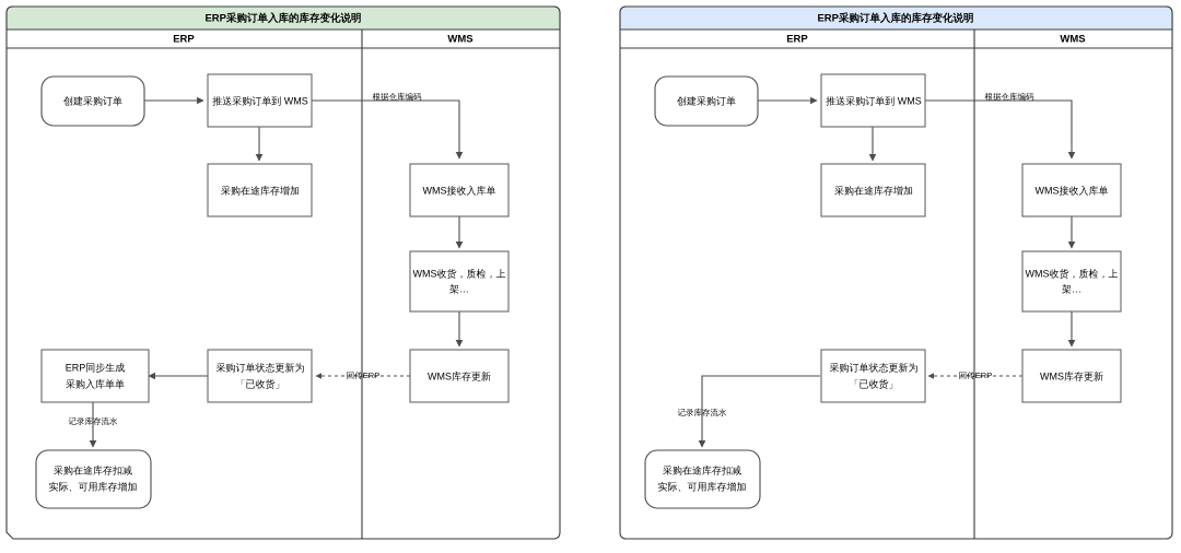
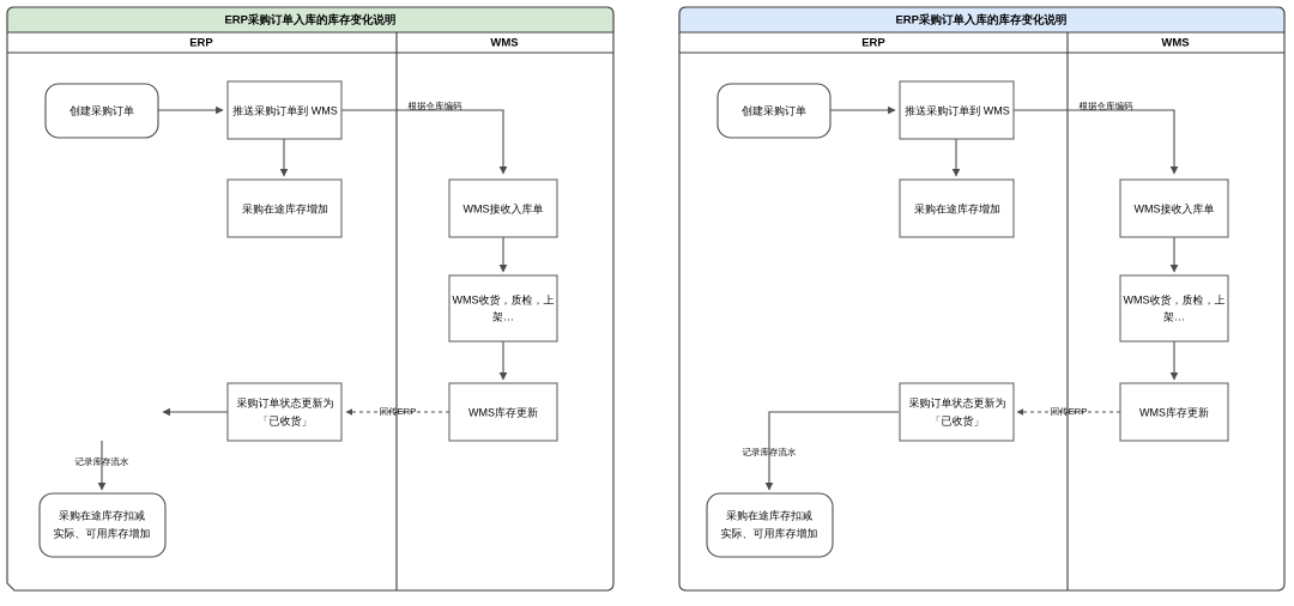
  ERP采购订单入库的库存变化说明
  ERP
  WMS
  根据仓库编码
  回传ERP
  记录库存流水
  创建采购订单
  推送采购订单到 WMS
  采购在途库存增加
  WMS接收入库单
  WMS收货，质检，上
  架…
  WMS库存更新
  采购订单状态更新为
  「已收货」
- ERP同步生成
- 采购入库单单
  采购在途库存扣减
  实际、可用库存增加
  ERP采购订单入库的库存变化说明
  ERP
  WMS
  根据仓库编码
  回传ERP
  记录库存流水
  创建采购订单
  推送采购订单到 WMS
  采购在途库存增加
  WMS接收入库单
  WMS收货，质检，上
  架…
  WMS库存更新
  采购订单状态更新为
  「已收货」
  采购在途库存扣减
  实际、可用库存增加
